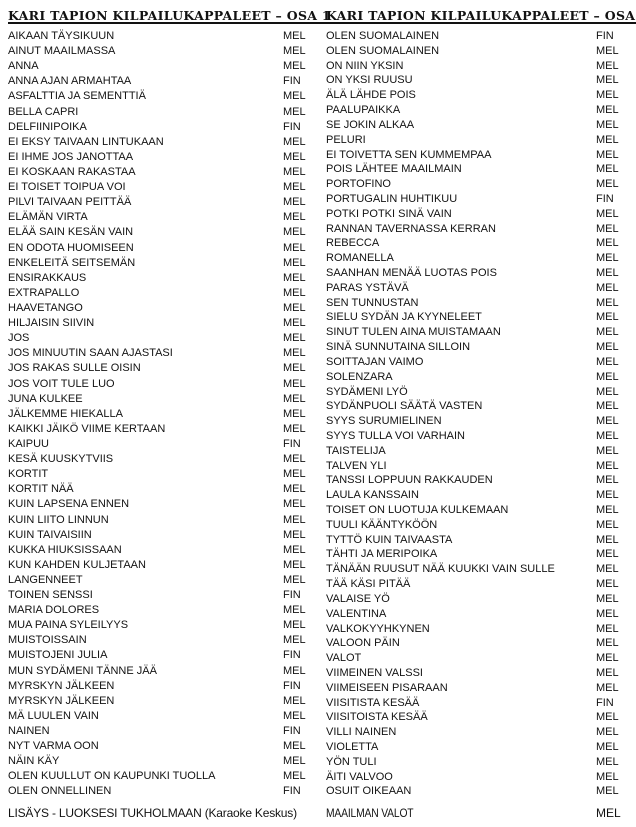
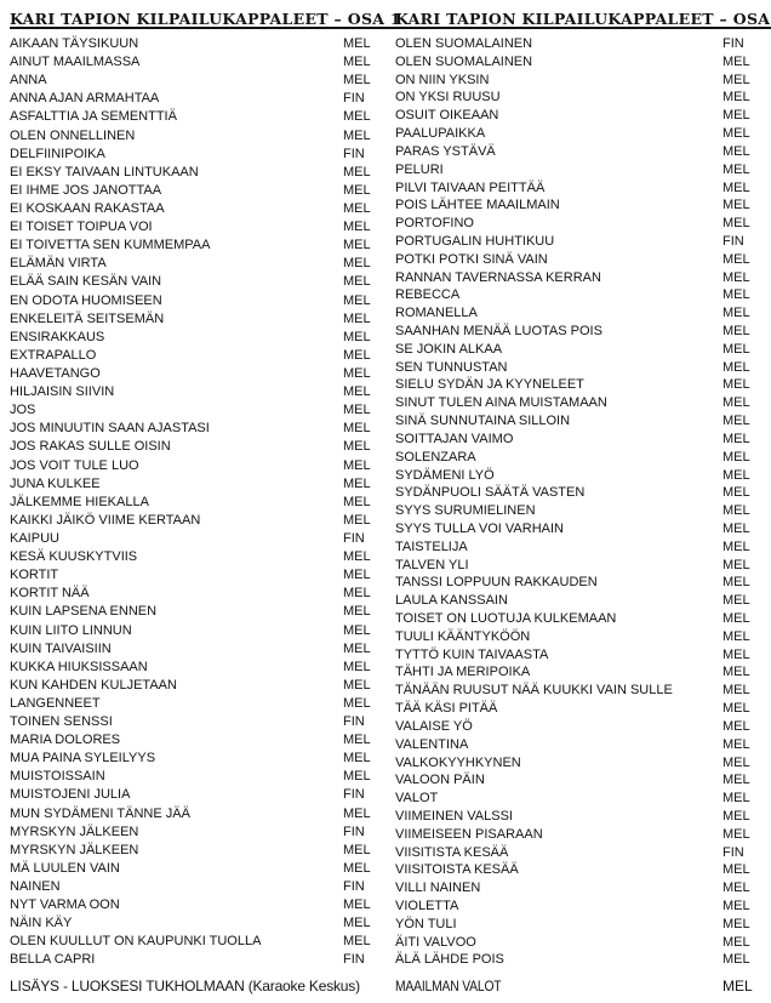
  KARI TAPION KILPAILUKAPPALEET – OSA
  AIKAAN TÄYSIKUUN
  MEL
  AINUT MAAILMASSA
  MEL
  ANNA
  MEL
  ANNA AJAN ARMAHTAA
  FIN
  ASFALTTIA JA SEMENTTIÄ
  MEL
- BELLA CAPRI
+ OLEN ONNELLINEN
  MEL
  DELFIINIPOIKA
  FIN
  EI EKSY TAIVAAN LINTUKAAN
  MEL
  EI IHME JOS JANOTTAA
  MEL
  EI KOSKAAN RAKASTAA
  MEL
  EI TOISET TOIPUA VOI
  MEL
- PILVI TAIVAAN PEITTÄÄ
+ EI TOIVETTA SEN KUMMEMPAA
  MEL
  ELÄMÄN VIRTA
  MEL
  ELÄÄ SAIN KESÄN VAIN
  MEL
  EN ODOTA HUOMISEEN
  MEL
  ENKELEITÄ SEITSEMÄN
  MEL
  ENSIRAKKAUS
  MEL
  EXTRAPALLO
  MEL
  HAAVETANGO
  MEL
  HILJAISIN SIIVIN
  MEL
  JOS
  MEL
  JOS MINUUTIN SAAN AJASTASI
  MEL
  JOS RAKAS SULLE OISIN
  MEL
  JOS VOIT TULE LUO
  MEL
  JUNA KULKEE
  MEL
  JÄLKEMME HIEKALLA
  MEL
  KAIKKI JÄIKÖ VIIME KERTAAN
  MEL
  KAIPUU
  FIN
  KESÄ KUUSKYTVIIS
  MEL
  KORTIT
  MEL
  KORTIT NÄÄ
  MEL
  KUIN LAPSENA ENNEN
  MEL
  KUIN LIITO LINNUN
  MEL
  KUIN TAIVAISIIN
  MEL
  KUKKA HIUKSISSAAN
  MEL
  KUN KAHDEN KULJETAAN
  MEL
  LANGENNEET
  MEL
  TOINEN SENSSI
  FIN
  MARIA DOLORES
  MEL
  MUA PAINA SYLEILYYS
  MEL
  MUISTOISSAIN
  MEL
  MUISTOJENI JULIA
  FIN
  MUN SYDÄMENI TÄNNE JÄÄ
  MEL
  MYRSKYN JÄLKEEN
  FIN
  MYRSKYN JÄLKEEN
  MEL
  MÄ LUULEN VAIN
  MEL
  NAINEN
  FIN
  NYT VARMA OON
  MEL
  NÄIN KÄY
  MEL
  OLEN KUULLUT ON KAUPUNKI TUOLLA
  MEL
- OLEN ONNELLINEN
+ BELLA CAPRI
  FIN
  LISÄYS - LUOKSESI TUKHOLMAAN (Karaoke Keskus)
  KARI TAPION KILPAILUKAPPALEET – OSA
  OLEN SUOMALAINEN
  FIN
  OLEN SUOMALAINEN
  MEL
  ON NIIN YKSIN
  MEL
  ON YKSI RUUSU
  MEL
- ÄLÄ LÄHDE POIS
+ OSUIT OIKEAAN
  MEL
  PAALUPAIKKA
  MEL
- SE JOKIN ALKAA
+ PARAS YSTÄVÄ
  MEL
  PELURI
  MEL
- EI TOIVETTA SEN KUMMEMPAA
+ PILVI TAIVAAN PEITTÄÄ
  MEL
  POIS LÄHTEE MAAILMAIN
  MEL
  PORTOFINO
  MEL
  PORTUGALIN HUHTIKUU
  FIN
  POTKI POTKI SINÄ VAIN
  MEL
  RANNAN TAVERNASSA KERRAN
  MEL
  REBECCA
  MEL
  ROMANELLA
  MEL
  SAANHAN MENÄÄ LUOTAS POIS
  MEL
- PARAS YSTÄVÄ
+ SE JOKIN ALKAA
  MEL
  SEN TUNNUSTAN
  MEL
  SIELU SYDÄN JA KYYNELEET
  MEL
  SINUT TULEN AINA MUISTAMAAN
  MEL
  SINÄ SUNNUTAINA SILLOIN
  MEL
  SOITTAJAN VAIMO
  MEL
  SOLENZARA
  MEL
  SYDÄMENI LYÖ
  MEL
  SYDÄNPUOLI SÄÄTÄ VASTEN
  MEL
  SYYS SURUMIELINEN
  MEL
  SYYS TULLA VOI VARHAIN
  MEL
  TAISTELIJA
  MEL
  TALVEN YLI
  MEL
  TANSSI LOPPUUN RAKKAUDEN
  MEL
  LAULA KANSSAIN
  MEL
  TOISET ON LUOTUJA KULKEMAAN
  MEL
  TUULI KÄÄNTYKÖÖN
  MEL
  TYTTÖ KUIN TAIVAASTA
  MEL
  TÄHTI JA MERIPOIKA
  MEL
  TÄNÄÄN RUUSUT NÄÄ KUUKKI VAIN SULLE
  MEL
  TÄÄ KÄSI PITÄÄ
  MEL
  VALAISE YÖ
  MEL
  VALENTINA
  MEL
  VALKOKYYHKYNEN
  MEL
  VALOON PÄIN
  MEL
  VALOT
  MEL
  VIIMEINEN VALSSI
  MEL
  VIIMEISEEN PISARAAN
  MEL
  VIISITISTA KESÄÄ
  FIN
  VIISITOISTA KESÄÄ
  MEL
  VILLI NAINEN
  MEL
  VIOLETTA
  MEL
  YÖN TULI
  MEL
  ÄITI VALVOO
  MEL
- OSUIT OIKEAAN
+ ÄLÄ LÄHDE POIS
  MEL
  MAAILMAN VALOT
  MEL
